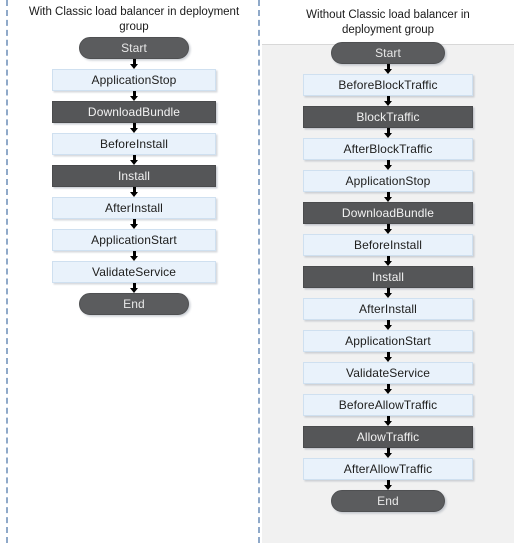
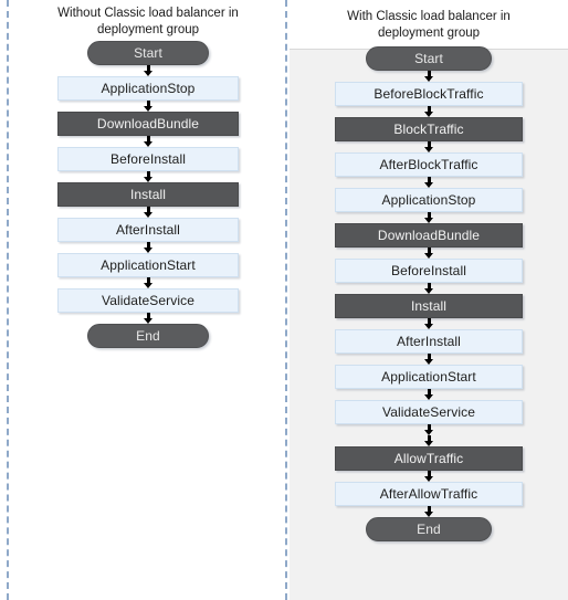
- With Classic load balancer in deployment group
+ Without Classic load balancer in deployment group
  Start
  ApplicationStop
  DownloadBundle
  BeforeInstall
  Install
  AfterInstall
  ApplicationStart
  ValidateService
  End
- Without Classic load balancer in deployment group
+ With Classic load balancer in deployment group
  Start
  BeforeBlockTraffic
  BlockTraffic
  AfterBlockTraffic
  ApplicationStop
  DownloadBundle
  BeforeInstall
  Install
  AfterInstall
  ApplicationStart
  ValidateService
- BeforeAllowTraffic
  AllowTraffic
  AfterAllowTraffic
  End
